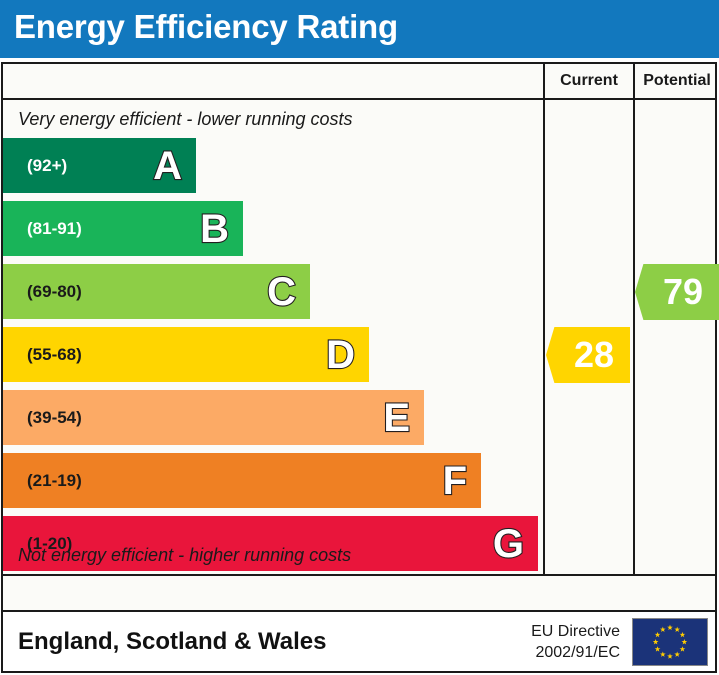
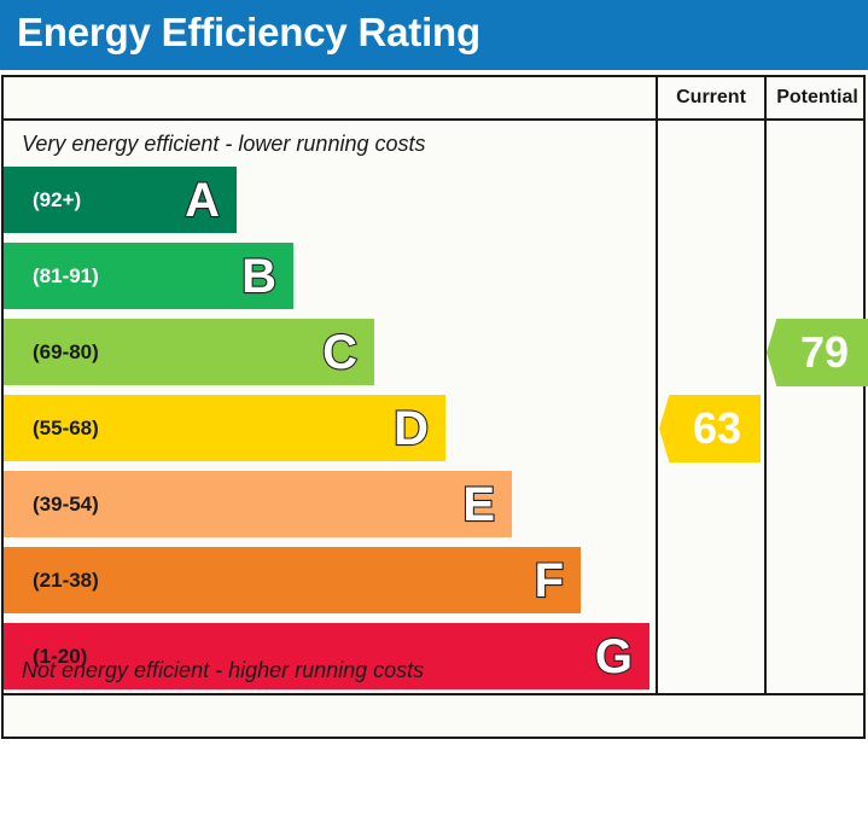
  Energy Efficiency Rating
  Current
  Potential
  Very energy efficient - lower running costs
  (92+)
  A
  (81-91)
  B
  (69-80)
  C
  (55-68)
  D
  (39-54)
  E
- (21-19)
+ (21-38)
  F
  (1-20)
  G
  Not energy efficient - higher running costs
- 28
+ 63
  79
- England, Scotland & Wales
- EU Directive
- 2002/91/EC
